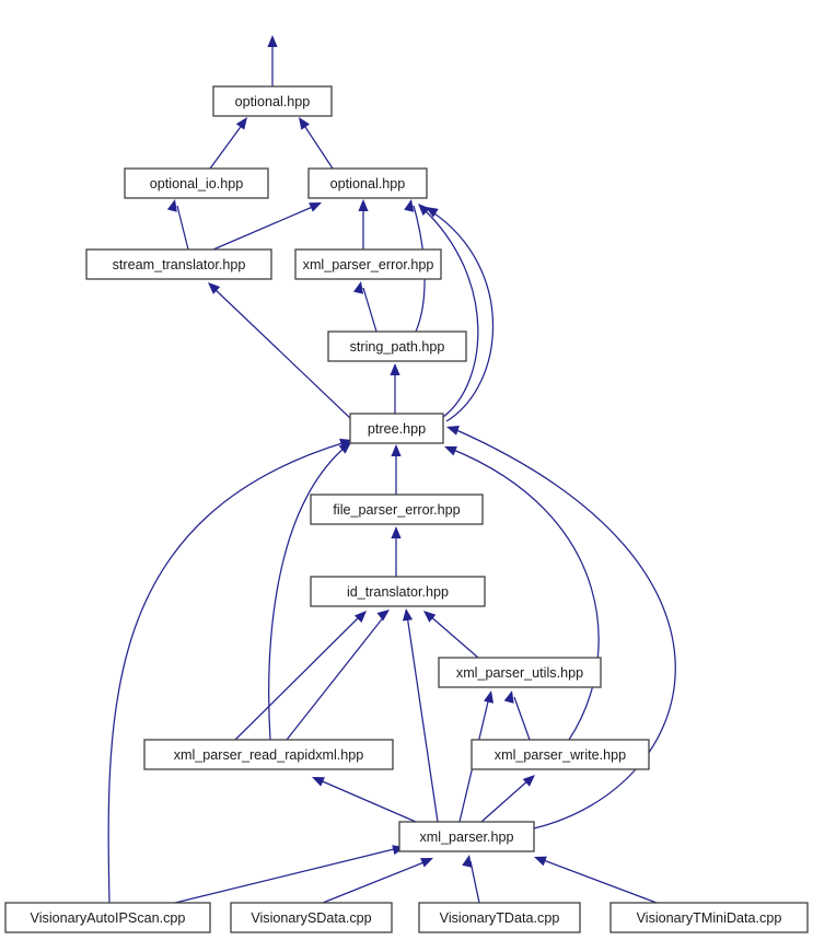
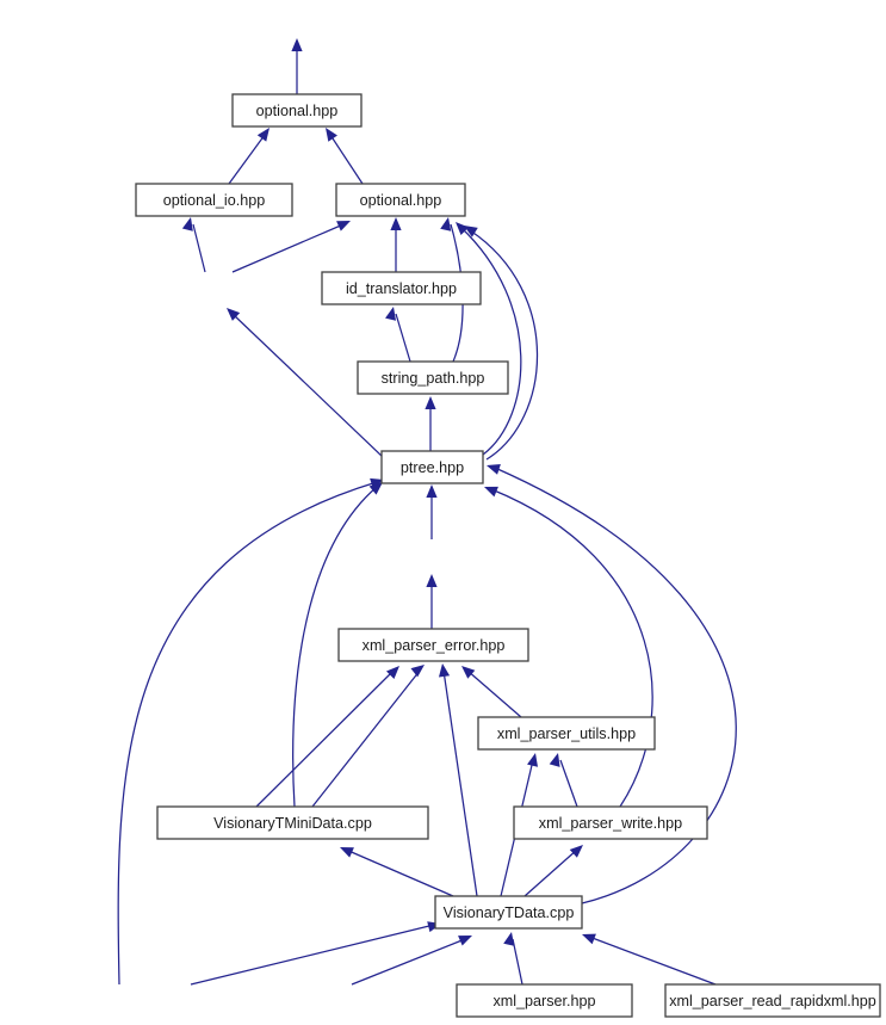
  optional.hpp
  optional_io.hpp
  optional.hpp
- stream_translator.hpp
- xml_parser_error.hpp
+ id_translator.hpp
  string_path.hpp
  ptree.hpp
- file_parser_error.hpp
- id_translator.hpp
+ xml_parser_error.hpp
  xml_parser_utils.hpp
- xml_parser_read_rapidxml.hpp
+ VisionaryTMiniData.cpp
  xml_parser_write.hpp
- xml_parser.hpp
+ VisionaryTData.cpp
- VisionaryAutoIPScan.cpp
- VisionarySData.cpp
- VisionaryTData.cpp
+ xml_parser.hpp
- VisionaryTMiniData.cpp
+ xml_parser_read_rapidxml.hpp
